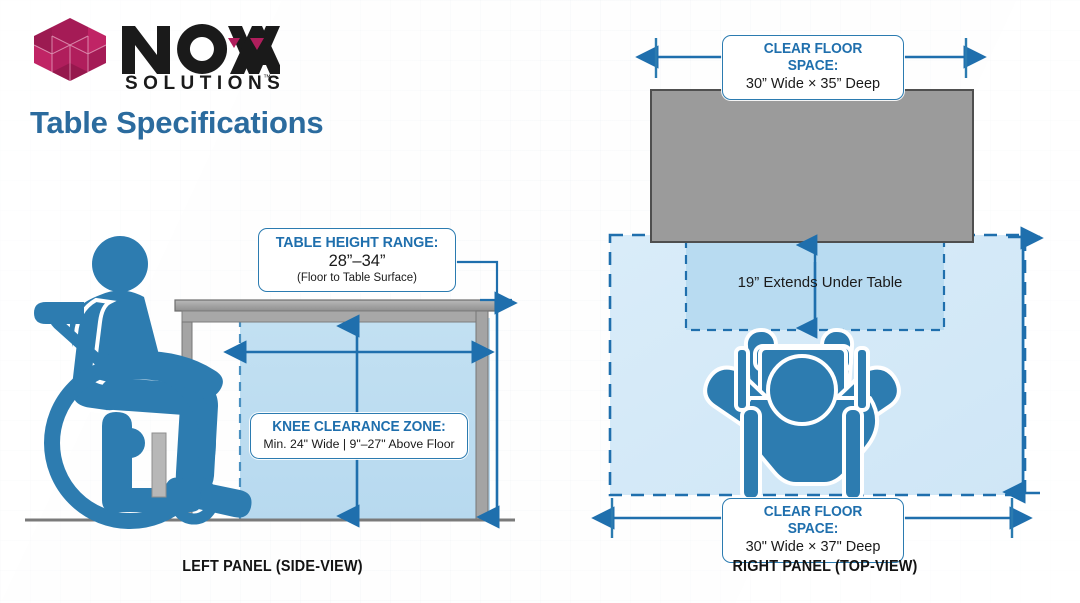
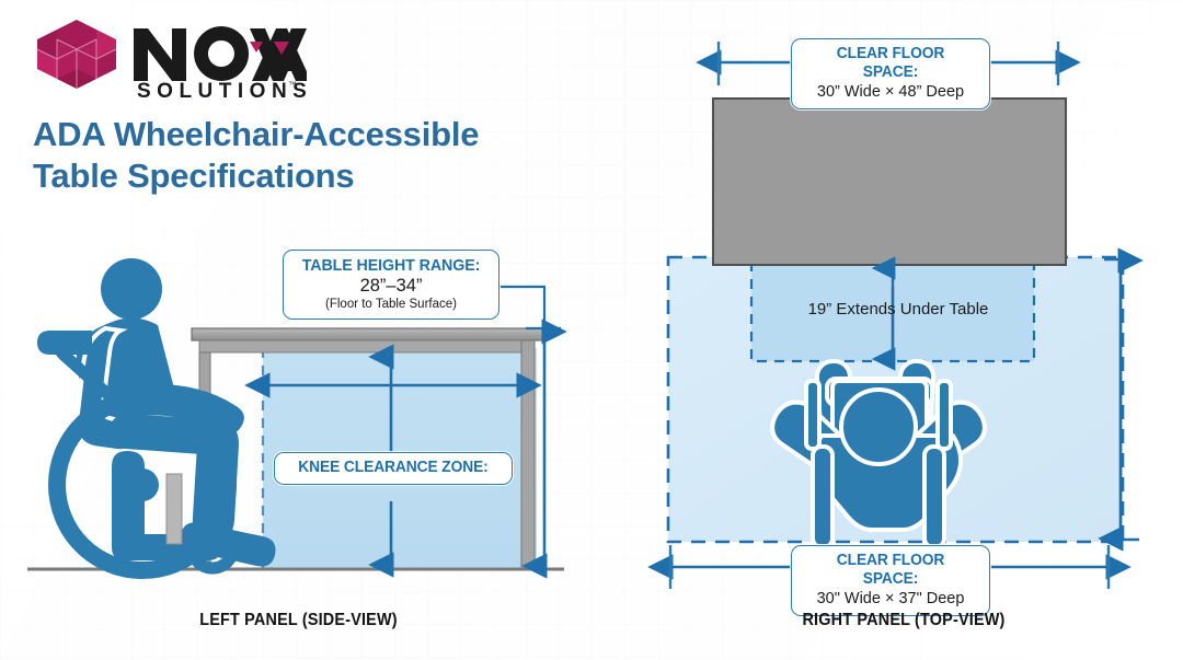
  SOLUTIONS
  ™
+ ADA Wheelchair-Accessible
  Table Specifications
  TABLE HEIGHT RANGE:
  28”–34”
  (Floor to Table Surface)
  KNEE CLEARANCE ZONE:
- Min. 24" Wide | 9"–27" Above Floor
  LEFT PANEL (SIDE-VIEW)
  19” Extends Under Table
  CLEAR FLOOR SPACE:
- 30” Wide × 35” Deep
+ 30” Wide × 48” Deep
  CLEAR FLOOR SPACE:
  30" Wide × 37" Deep
  RIGHT PANEL (TOP-VIEW)
